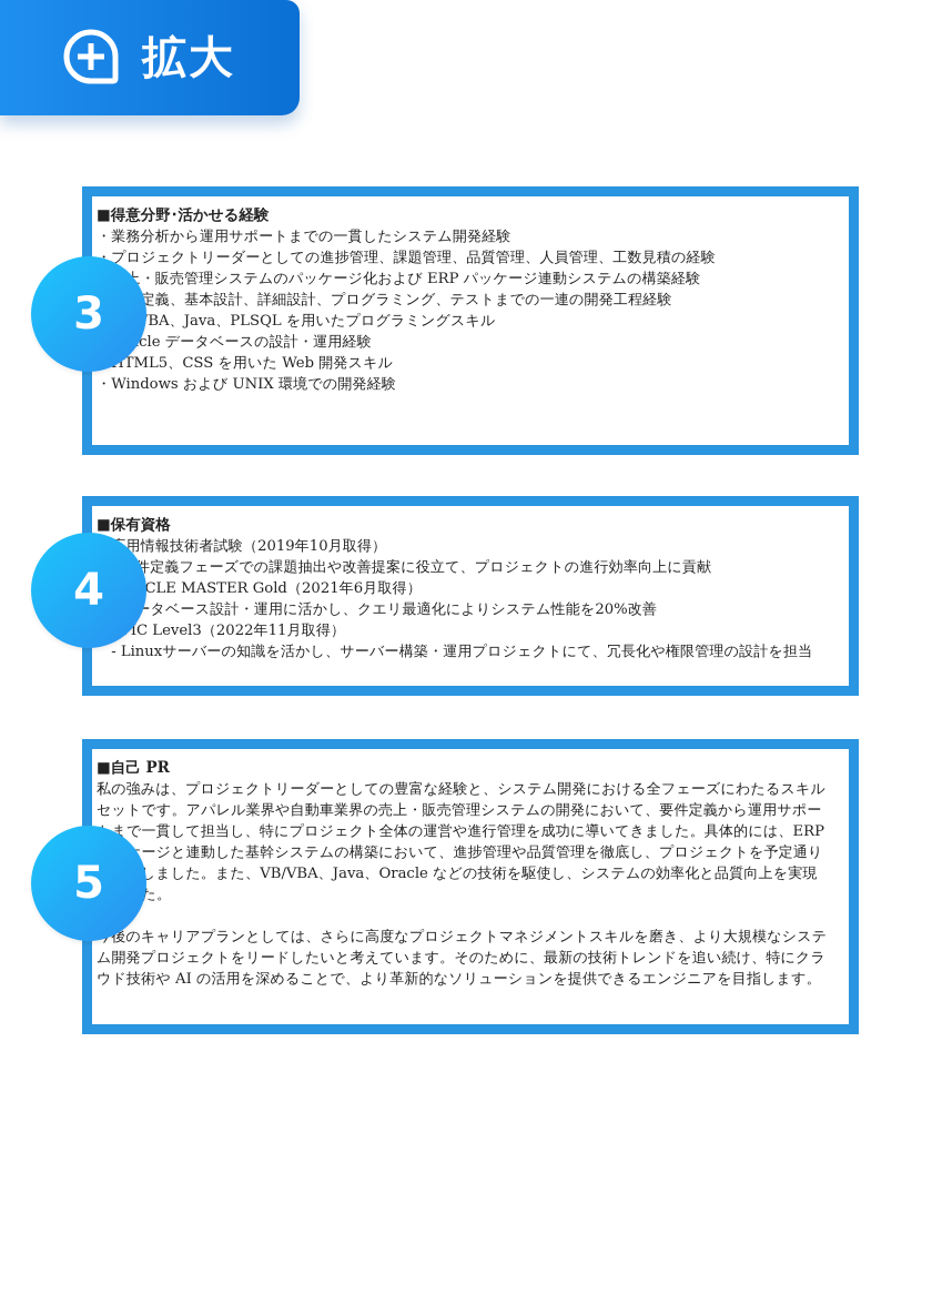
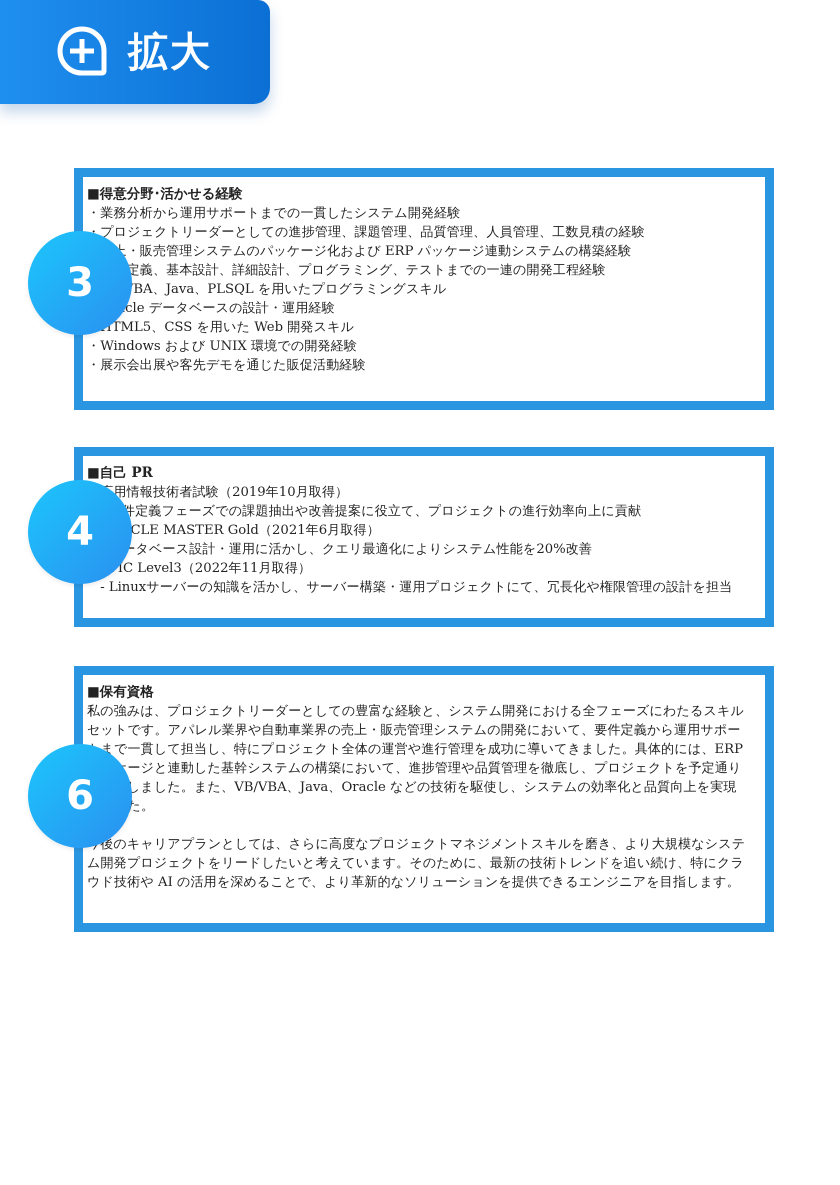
  拡大
  3
  ■得意分野･活かせる経験
  ・業務分析から運用サポートまでの一貫したシステム開発経験
  プロジェクトリーダーとしての進捗管理、課題管理、品質管理、人員管理、工数見積の経験
  ・販売管理システムのパッケージ化および ERP パッケージ連動システムの構築経験
  定義、基本設計、詳細設計、プログラミング、テストまでの一連の開発工程経験
  BA、Java、PLSQL を用いたプログラミングスキル
  cle データベースの設計・運用経験
  TML5、CSS を用いた Web 開発スキル
  ・Windows および UNIX 環境での開発経験
+ ・展示会出展や客先デモを通じた販促活動経験
  4
- ■保有資格
+ ■自己 PR
  用情報技術者試験（2019年10月取得）
  件定義フェーズでの課題抽出や改善提案に役立て、プロジェクトの進行効率向上に貢献
  CLE MASTER Gold（2021年6月取得）
  タベース設計・運用に活かし、クエリ最適化によりシステム性能を20%改善
  IC Level3（2022年11月取得）
  - Linuxサーバーの知識を活かし、サーバー構築・運用プロジェクトにて、冗長化や権限管理の設計を担当
- 5
+ 6
- ■自己 PR
+ ■保有資格
  私の強みは、プロジェクトリーダーとしての豊富な経験と、システム開発における全フェーズにわたるスキルセットです。アパレル業界や自動車業界の売上・販売管理システムの開発において、要件定義から運用サポーまで一貫して担当し、特にプロジェクト全体の運営や進行管理を成功に導いてきました。具体的には、ERP ージと連動した基幹システムの構築において、進捗管理や品質管理を徹底し、プロジェクトを予定通りしました。また、VB/VBA、Java、Oracle などの技術を駆使し、システムの効率化と品質向上を実現た。
  後のキャリアプランとしては、さらに高度なプロジェクトマネジメントスキルを磨き、より大規模なシステム開発プロジェクトをリードしたいと考えています。そのために、最新の技術トレンドを追い続け、特にクラウド技術や AI の活用を深めることで、より革新的なソリューションを提供できるエンジニアを目指します。
